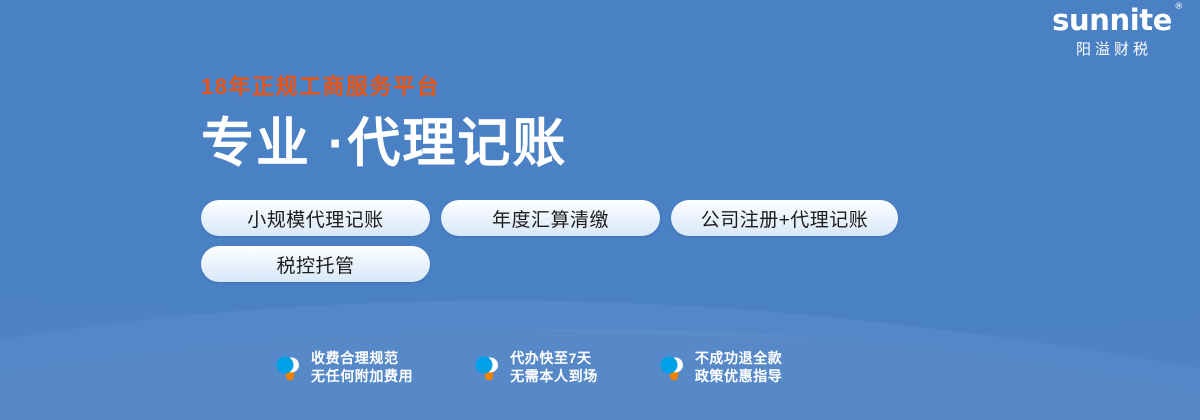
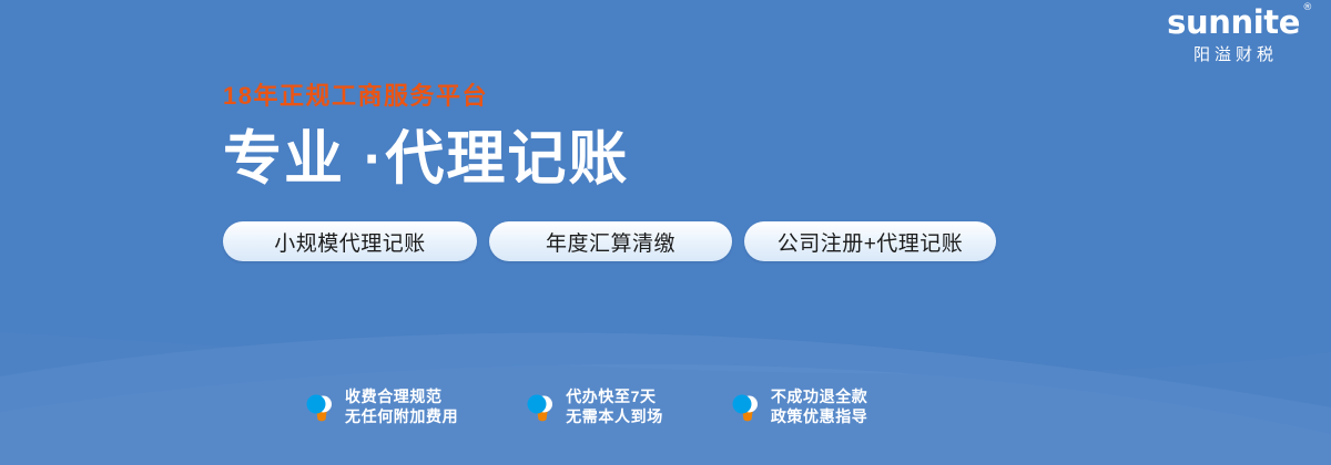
  sunnite
  ®
  阳溢财税
  18年正规工商服务平台
  专业 ·代理记账
  小规模代理记账
  年度汇算清缴
  公司注册+代理记账
- 税控托管
  收费合理规范
  无任何附加费用
  代办快至7天
  无需本人到场
  不成功退全款
  政策优惠指导
